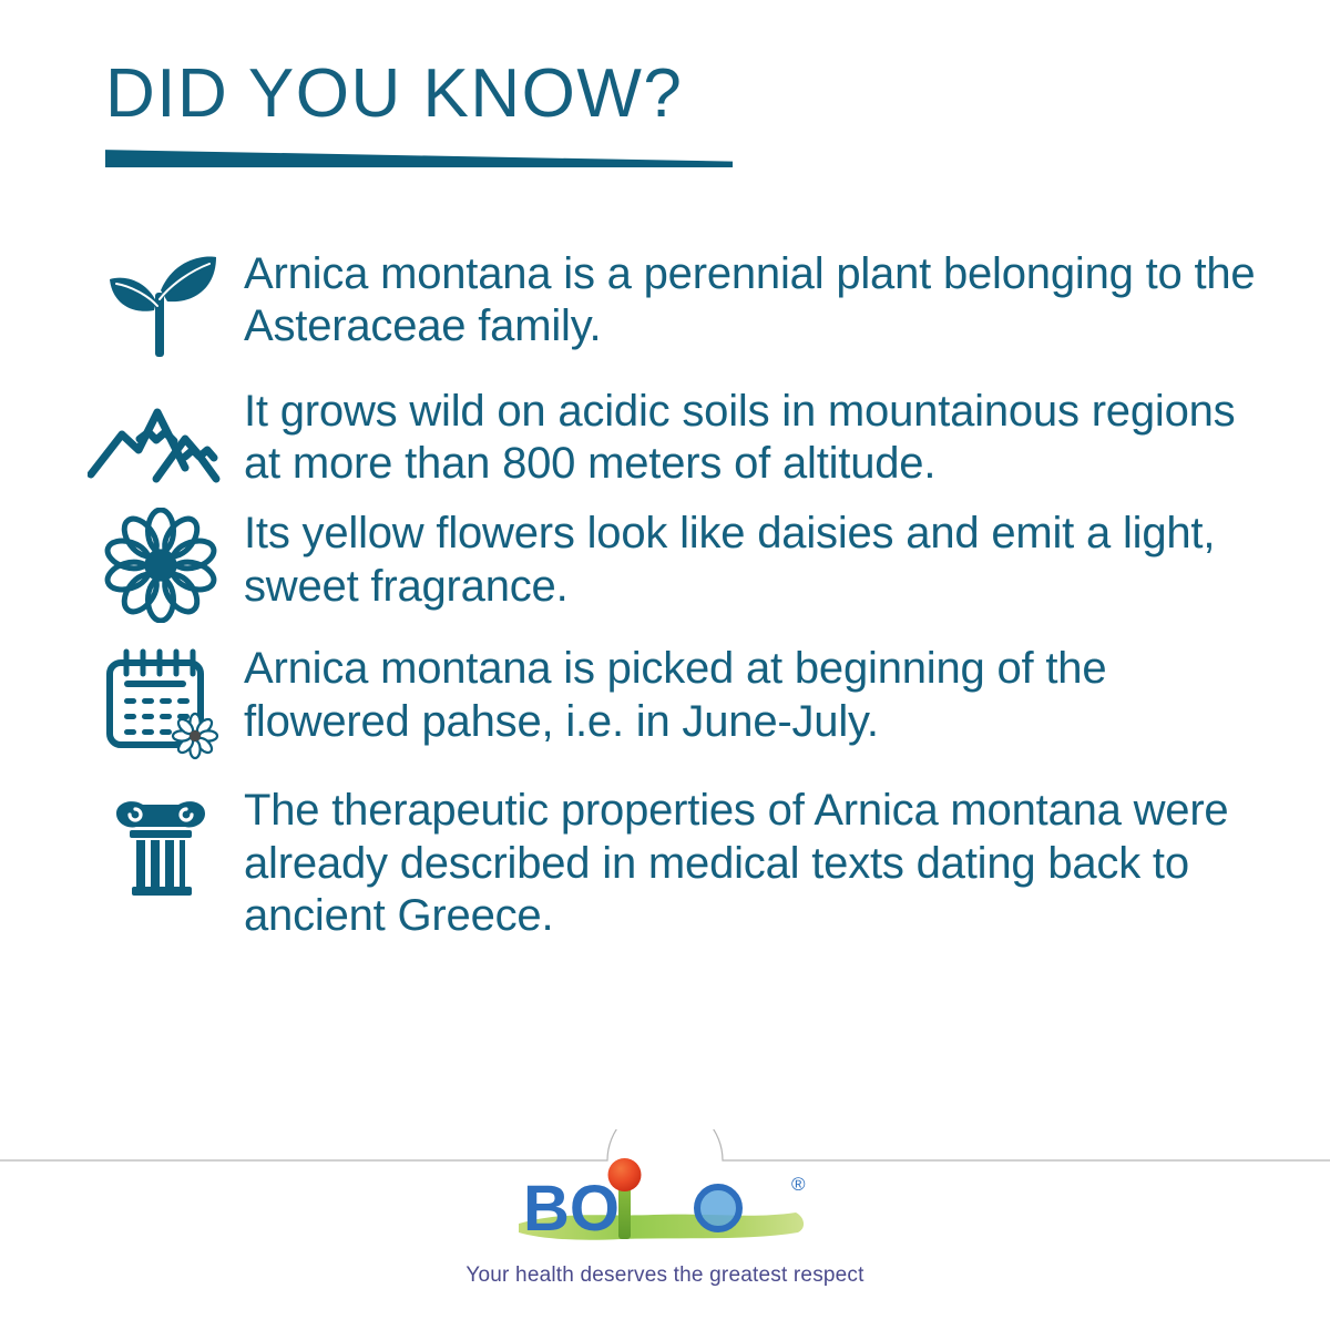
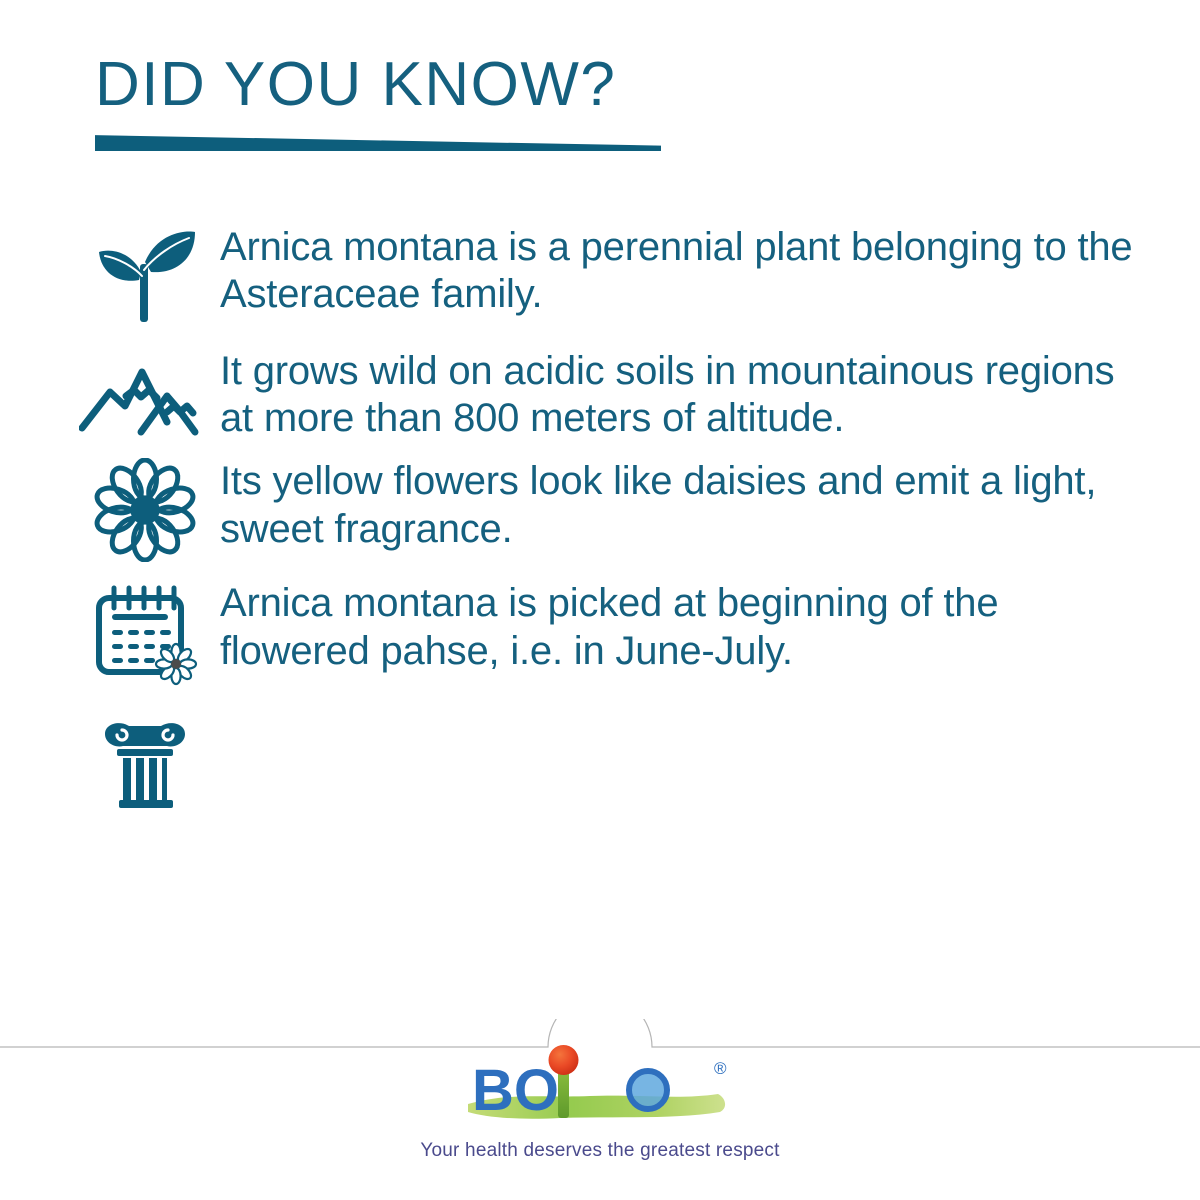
  DID YOU KNOW?
  Arnica montana is a perennial plant belonging to the Asteraceae family.
  It grows wild on acidic soils in mountainous regions at more than 800 meters of altitude.
  Its yellow flowers look like daisies and emit a light, sweet fragrance.
  Arnica montana is picked at beginning of the flowered pahse, i.e. in June-July.
- The therapeutic properties of Arnica montana were already described in medical texts dating back to ancient Greece.
  BO
  ®
  Your health deserves the greatest respect
